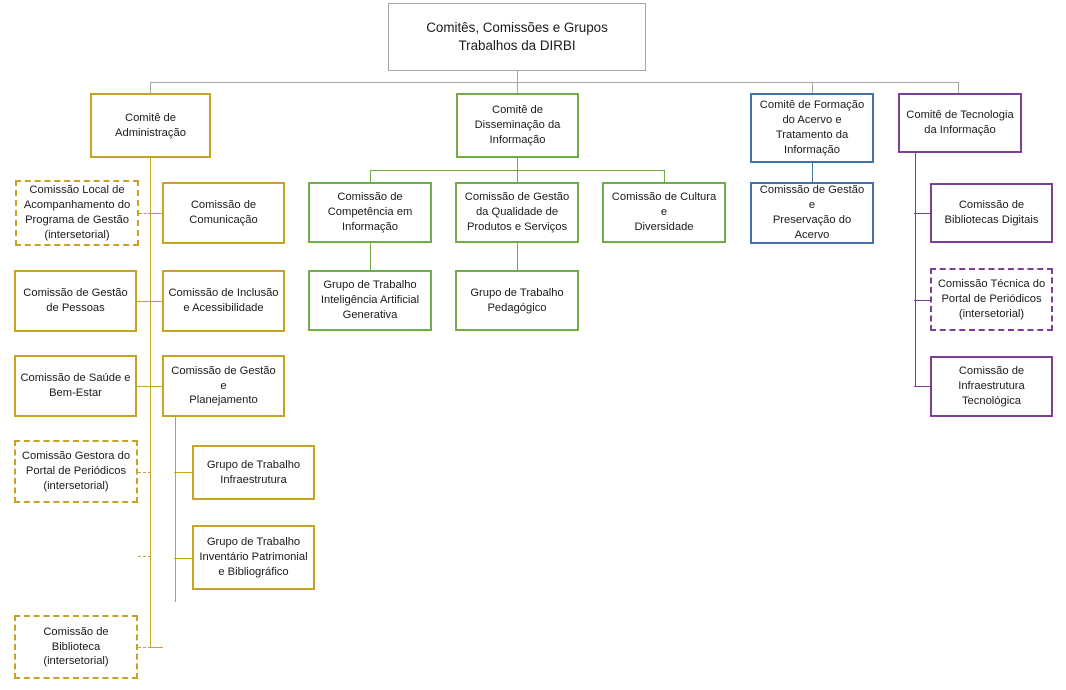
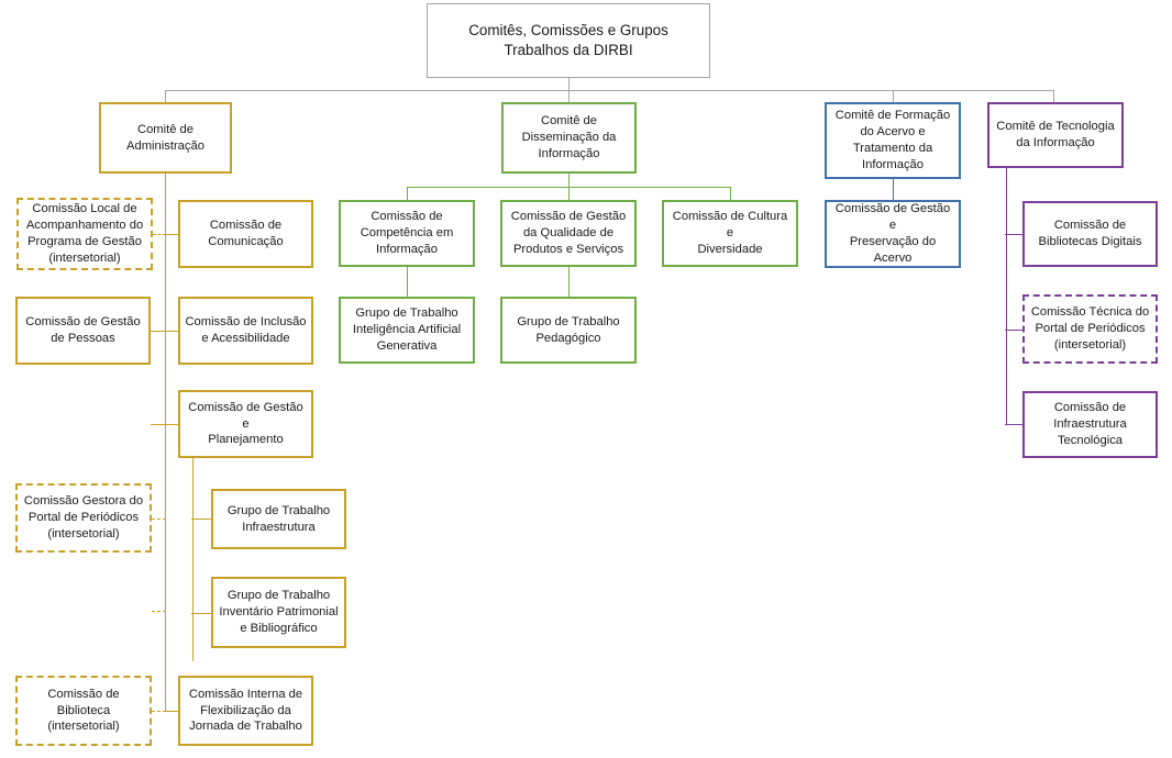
  Comitês, Comissões e Grupos
  Trabalhos da DIRBI
  Comitê de
  Administração
  Comissão Local de
  Acompanhamento do
  Programa de Gestão
  (intersetorial)
  Comissão de
  Comunicação
  Comissão de Gestão
  de Pessoas
  Comissão de Inclusão
  e Acessibilidade
- Comissão de Saúde e
- Bem-Estar
  Comissão de Gestão e
  Planejamento
  Grupo de Trabalho
  Infraestrutura
  Grupo de Trabalho
  Inventário Patrimonial
  e Bibliográfico
  Comissão Gestora do
  Portal de Periódicos
  (intersetorial)
  Comissão de
  Biblioteca
  (intersetorial)
+ Comissão Interna de
+ Flexibilização da
+ Jornada de Trabalho
  Comitê de
  Disseminação da
  Informação
  Comissão de
  Competência em
  Informação
  Comissão de Gestão
  da Qualidade de
  Produtos e Serviços
  Comissão de Cultura e
  Diversidade
  Grupo de Trabalho
  Inteligência Artificial
  Generativa
  Grupo de Trabalho
  Pedagógico
  Comitê de Formação
  do Acervo e
  Tratamento da
  Informação
  Comissão de Gestão e
  Preservação do
  Acervo
  Comitê de Tecnologia
  da Informação
  Comissão de
  Bibliotecas Digitais
  Comissão Técnica do
  Portal de Periódicos
  (intersetorial)
  Comissão de
  Infraestrutura
  Tecnológica
